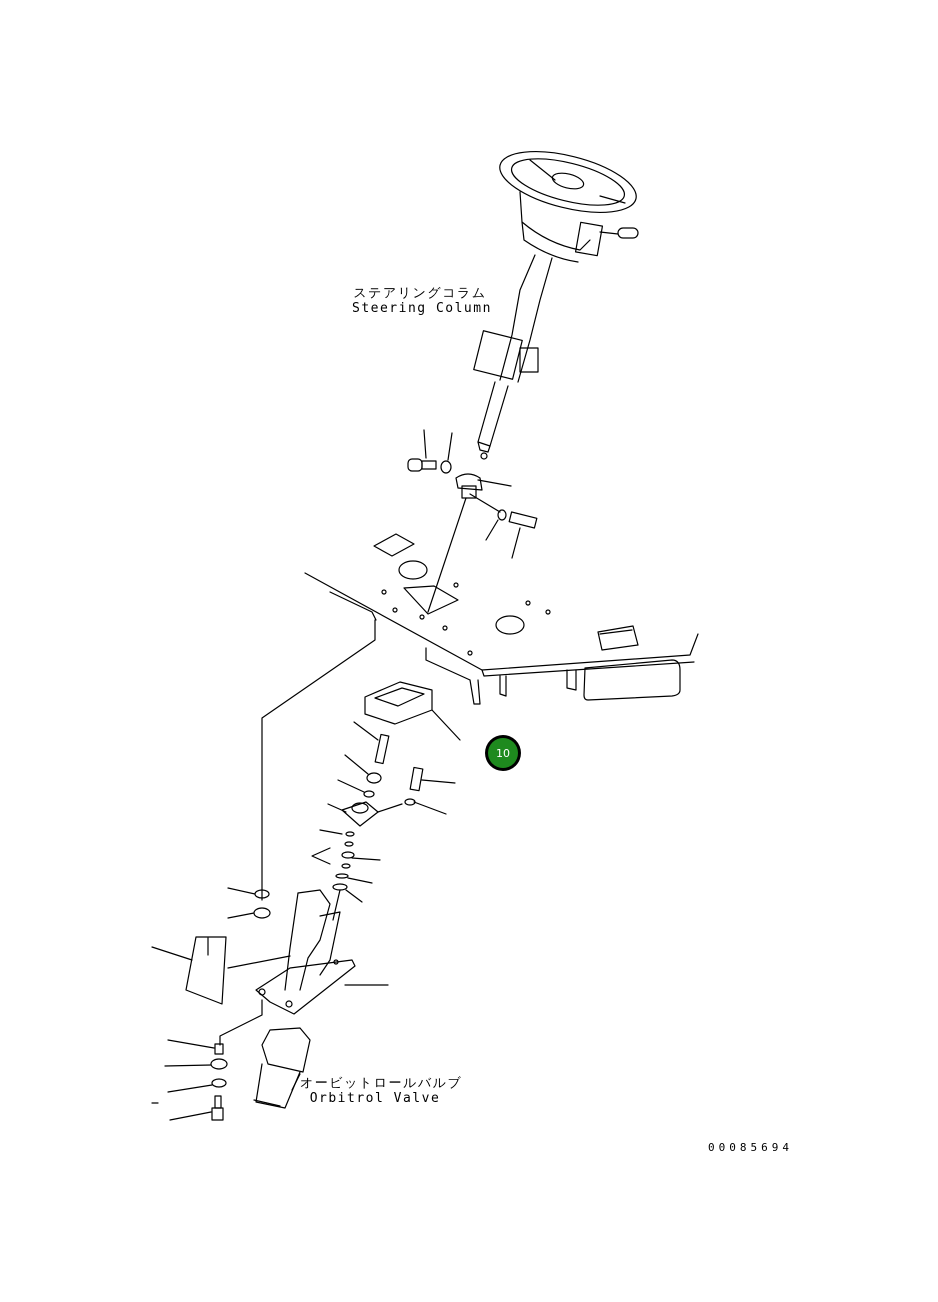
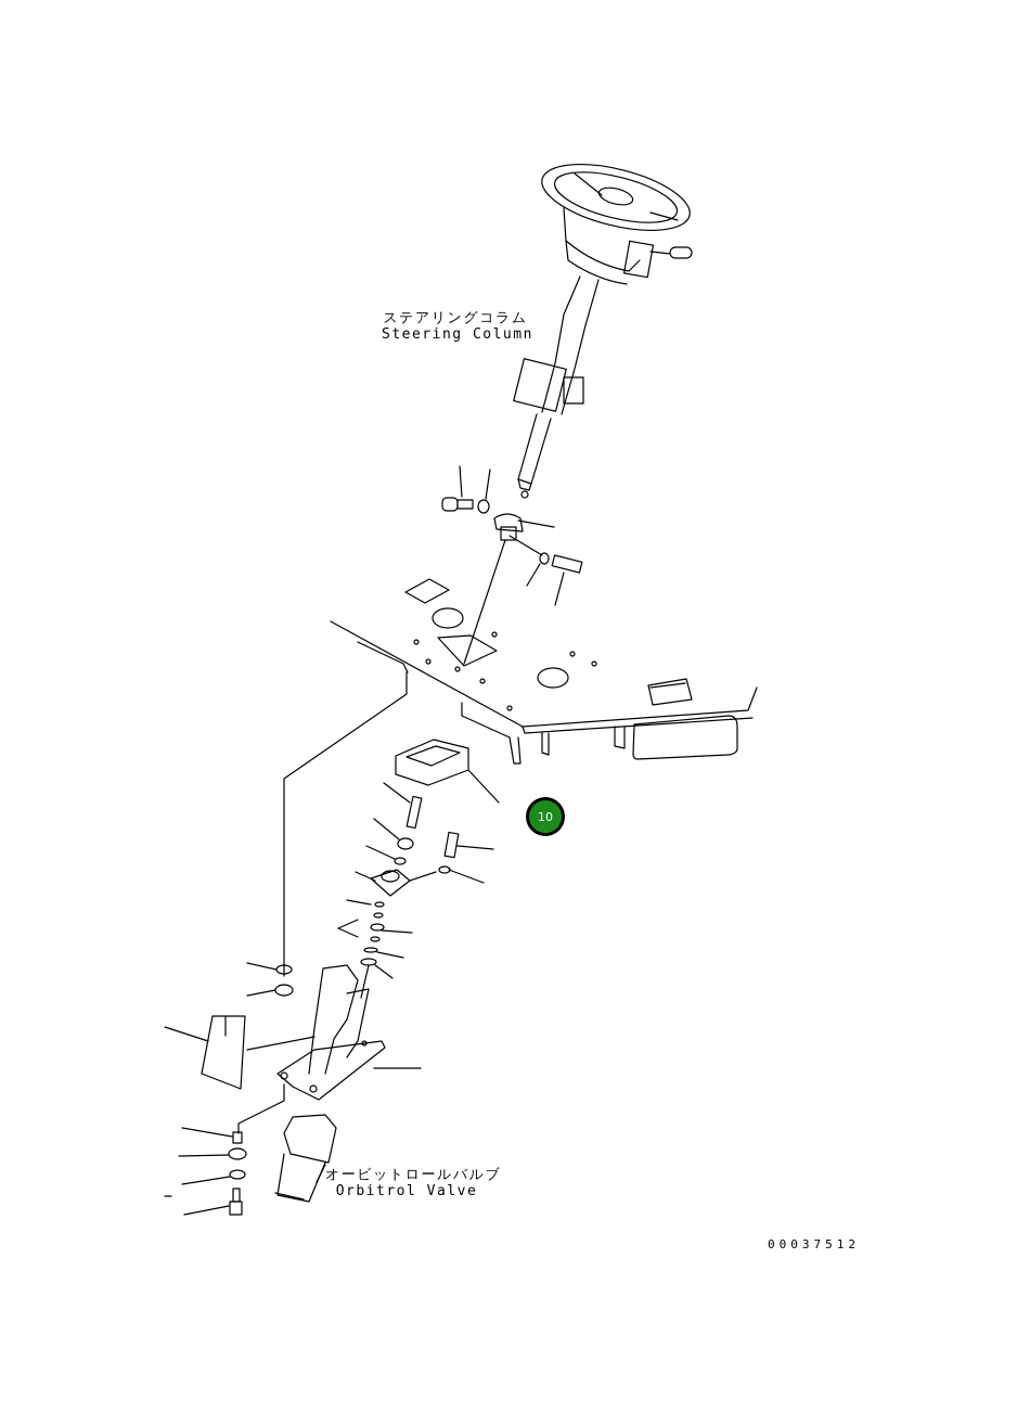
  ステアリングコラム
  Steering Column
  オービットロールバルブ
  Orbitrol Valve
  10
- 00085694
+ 00037512
